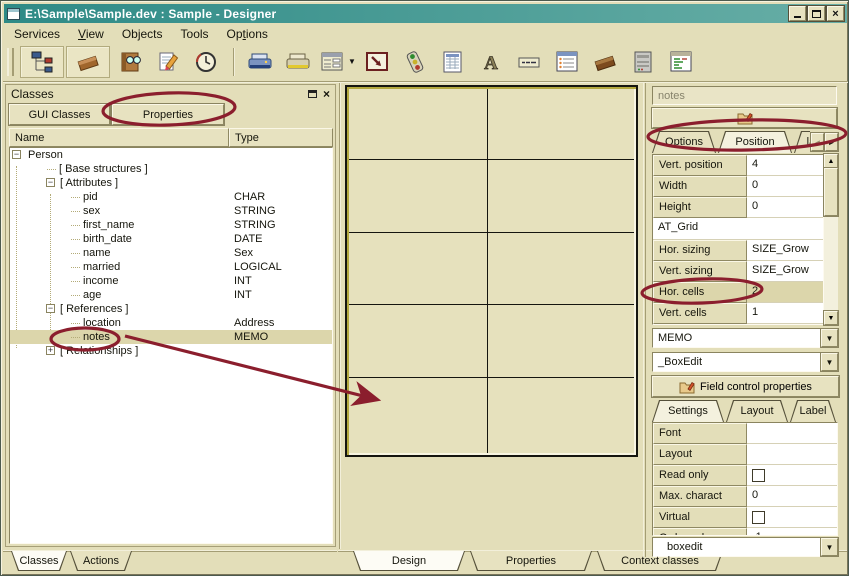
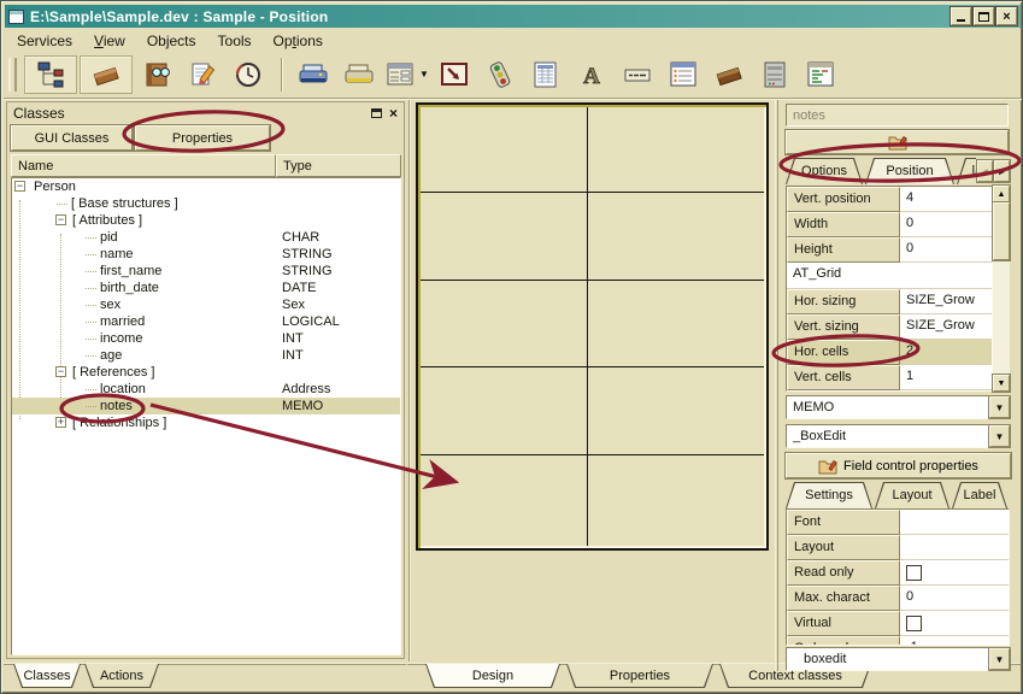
- E:\Sample\Sample.dev : Sample - Designer
+ E:\Sample\Sample.dev : Sample - Position
  ×
  Services
  View
  Objects
  Tools
  Options
  ▼
  A
  Classes
  ×
  GUI Classes
  Properties
  Name
  Type
  −
  Person
  [ Base structures ]
  −
  [ Attributes ]
  pid
  CHAR
- sex
+ name
  STRING
  first_name
  STRING
  birth_date
  DATE
- name
+ sex
  Sex
  married
  LOGICAL
  income
  INT
  age
  INT
  −
  [ References ]
  location
  Address
  notes
  MEMO
  +
  Classes
  Actions
  Design
  Properties
  Context classes
  notes
  Options
  Position
  ◄
  Vert. position
  4
  Width
  0
  Height
  0
  AT_Grid
  Hor. sizing
  SIZE_Grow
  Vert. sizing
  SIZE_Grow
  Hor. cells
  2
  Vert. cells
  1
  MEMO
  ▼
  _BoxEdit
  ▼
  Field control properties
  Settings
  Layout
  Label
  Font
  Layout
  Read only
  Max. charact
  0
  Virtual
  boxedit
  ▼
